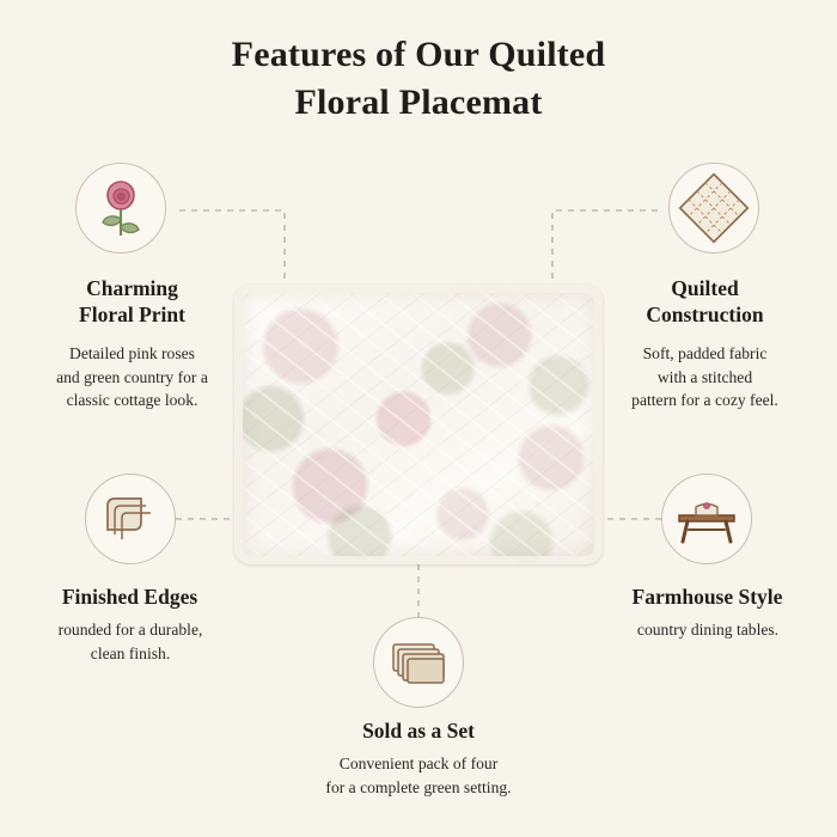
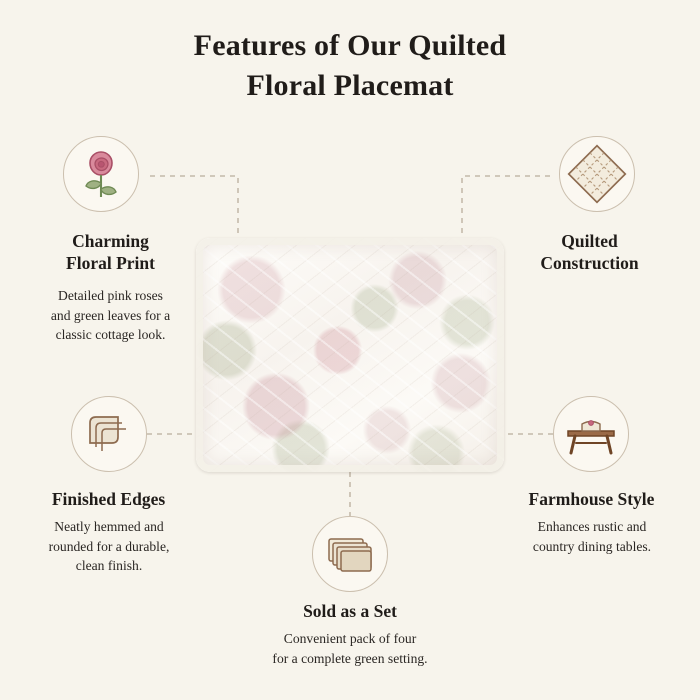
  Features of Our Quilted
  Floral Placemat
  Charming
  Floral Print
  Detailed pink roses
- and green country for a
+ and green leaves for a
  classic cottage look.
  Quilted
  Construction
- Soft, padded fabric
- with a stitched
- pattern for a cozy feel.
  Finished Edges
+ Neatly hemmed and
  rounded for a durable,
  clean finish.
  Farmhouse Style
+ Enhances rustic and
  country dining tables.
  Sold as a Set
  Convenient pack of four
  for a complete green setting.
